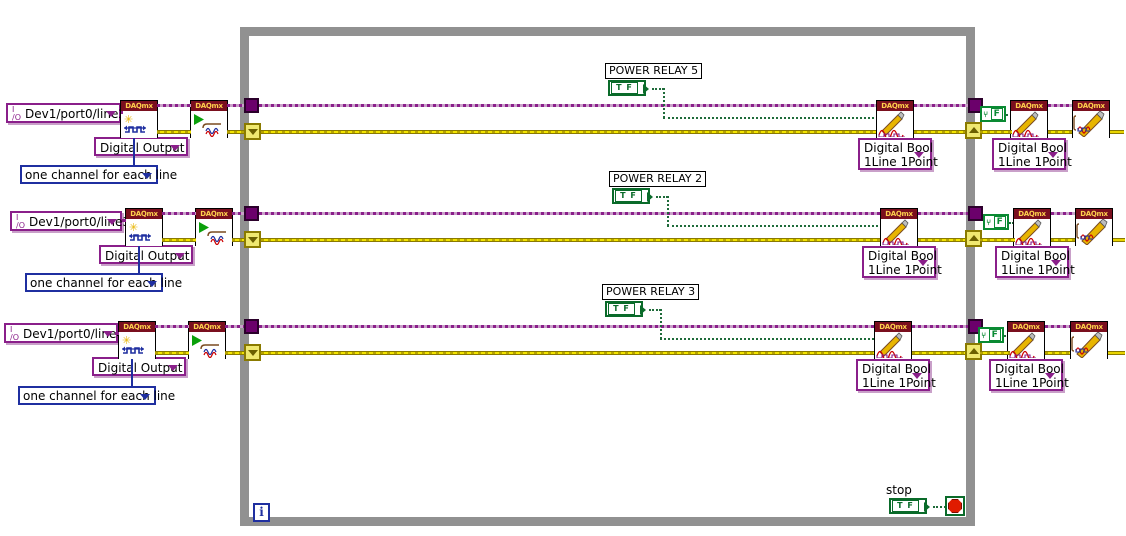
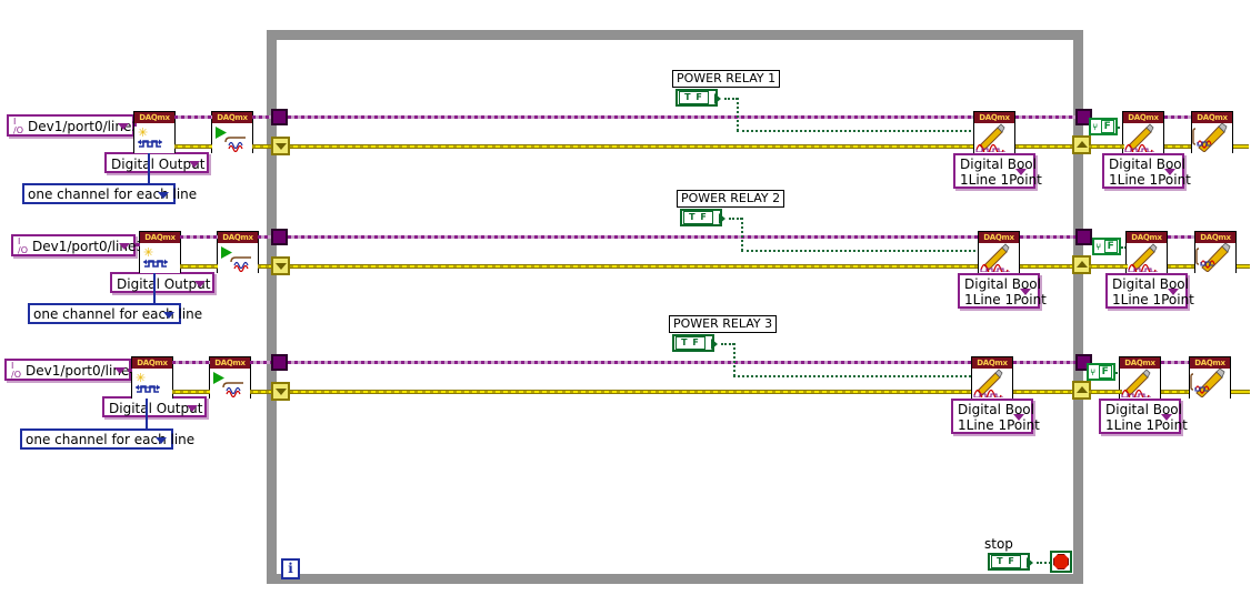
  i
  I
  /O
  Dev1/port0/line
  Digital Output
  one channel for each line
  DAQmx
  ✳
  DAQmx
- POWER RELAY 5
+ POWER RELAY 1
  T F
  DAQmx
  Digital Bool
  1Line 1Point
  ⑂
  F
  DAQmx
  Digital Bool
  1Line 1Point
  DAQmx
  I
  /O
  Dev1/port0/line
  Digital Output
  one channel for each line
  DAQmx
  ✳
  DAQmx
  POWER RELAY 2
  T F
  DAQmx
  Digital Bool
  1Line 1Point
  ⑂
  F
  DAQmx
  Digital Bool
  1Line 1Point
  DAQmx
  I
  /O
  Dev1/port0/line
  Digital Output
  one channel for each line
  DAQmx
  ✳
  DAQmx
  POWER RELAY 3
  T F
  DAQmx
  Digital Bool
  1Line 1Point
  ⑂
  F
  DAQmx
  Digital Bool
  1Line 1Point
  DAQmx
  stop
  T F
